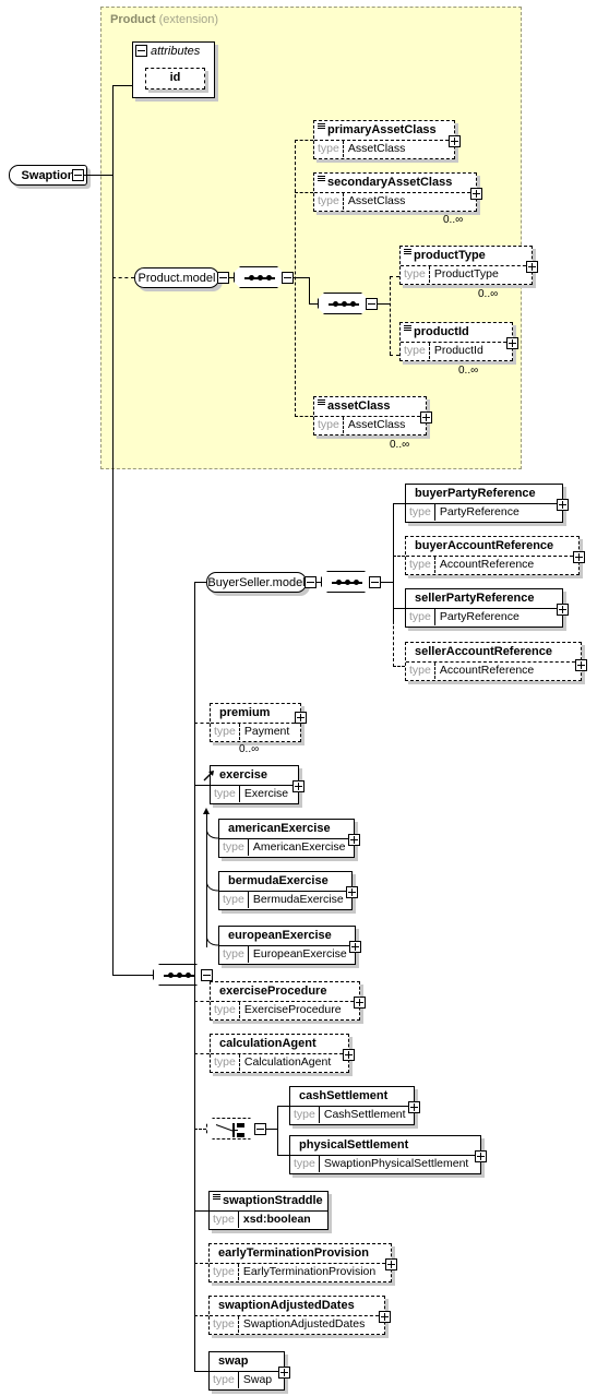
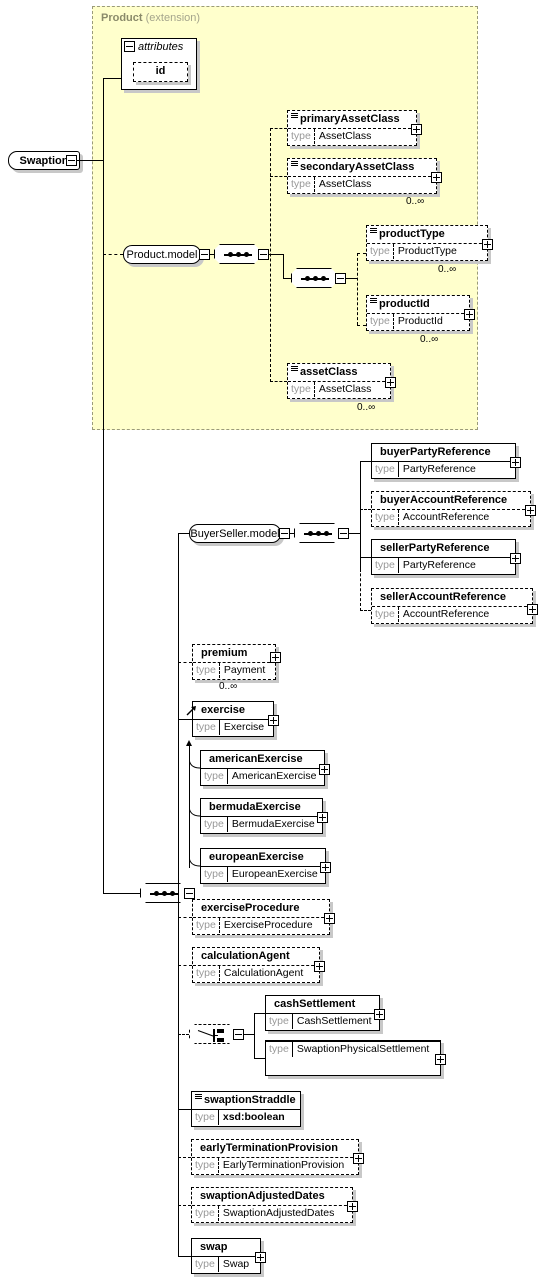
  Product (extension)
  Swaptio
  attributes
  id
  Product.model
  primaryAssetClass
  type
  AssetClass
  secondaryAssetClass
  type
  AssetClass
  0..∞
  productType
  type
  ProductType
  0..∞
  productId
  type
  ProductId
  0..∞
  assetClass
  type
  AssetClass
  0..∞
  BuyerSeller.mode
  buyerPartyReference
  type
  PartyReference
  buyerAccountReference
  type
  AccountReference
  sellerPartyReference
  type
  PartyReference
  sellerAccountReference
  type
  AccountReference
  premium
  type
  Payment
  0..∞
  exercise
  type
  Exercise
  americanExercise
  type
  AmericanExercise
  bermudaExercise
  type
  BermudaExercise
  europeanExercise
  type
  EuropeanExercise
  exerciseProcedure
  type
  ExerciseProcedure
  calculationAgent
  type
  CalculationAgent
  cashSettlement
  type
  CashSettlement
- physicalSettlement
  type
  SwaptionPhysicalSettlement
  swaptionStraddle
  type
  xsd:boolean
  earlyTerminationProvision
  type
  EarlyTerminationProvision
  swaptionAdjustedDates
  type
  SwaptionAdjustedDates
  swap
  type
  Swap
